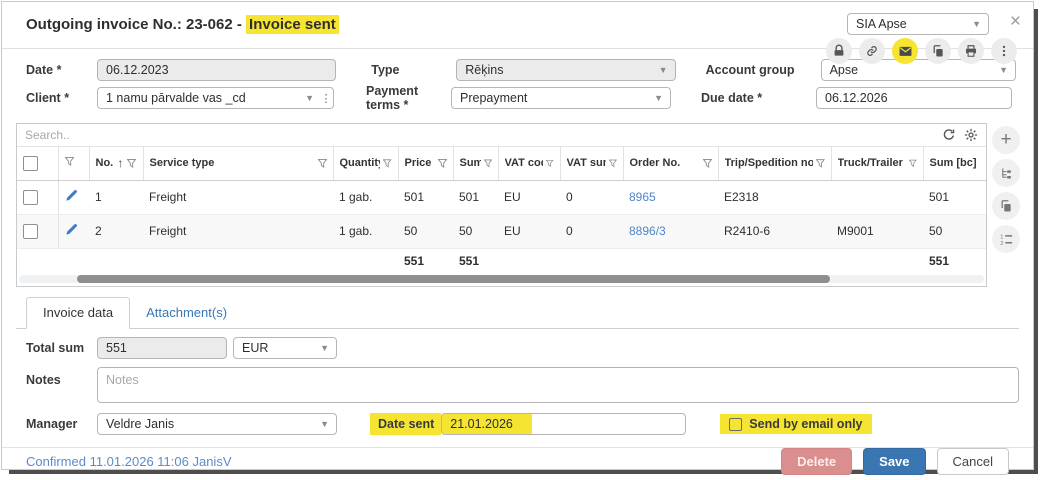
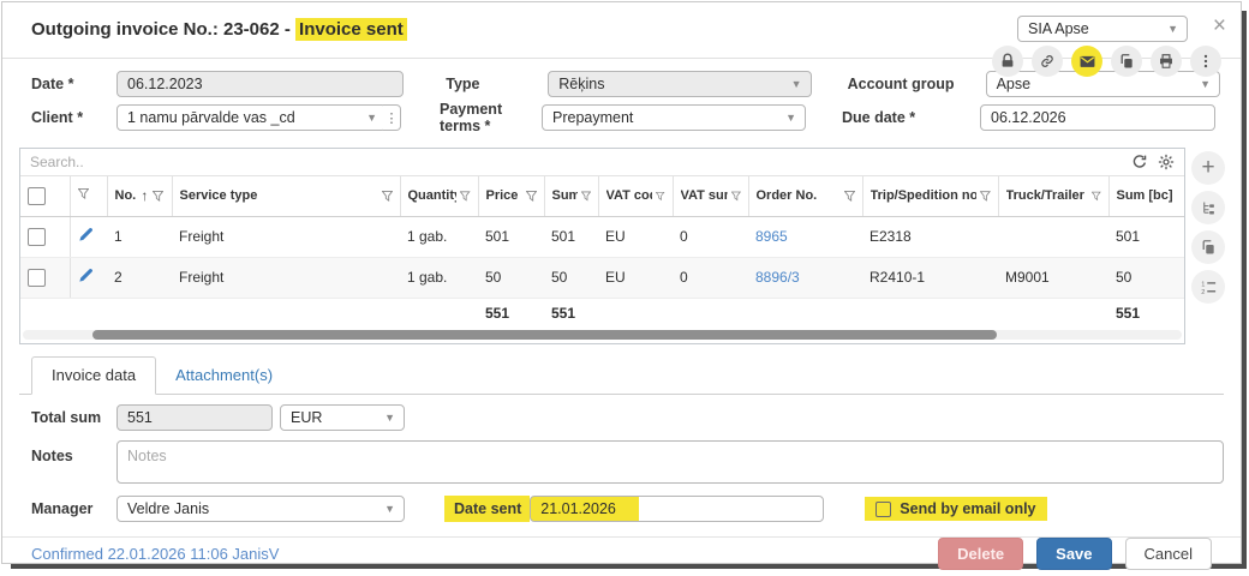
  Outgoing invoice No.: 23-062 - Invoice sent
  SIA Apse
  ▼
  ×
  Date *
  06.12.2023
  Type
  Rēķins
  ▼
  Account group
  Apse
  ▼
  Client *
  1 namu pārvalde vas _cd
  ▼
  ⋮
  Payment terms *
  Prepayment
  ▼
  Due date *
  06.12.2026
  Search..
  		No. ↑	Service type	Quantit	Price	Sum	VAT co	VAT su	Order No.	Trip/Spedition no	Truck/Trailer	Sum [bc]
  		1	Freight	1 gab.	501	501	EU	0	8965	E2318		501
- 		2	Freight	1 gab.	50	50	EU	0	8896/3	R2410-6	M9001	50
+ 		2	Freight	1 gab.	50	50	EU	0	8896/3	R2410-1	M9001	50
  					551	551						551
  +
  Invoice data
  Attachment(s)
  Total sum
  551
  EUR
  ▼
  Notes
  Notes
  Manager
  Veldre Janis
  ▼
  Date sent
  21.01.2026
  Send by email only
- Confirmed 11.01.2026 11:06 JanisV
+ Confirmed 22.01.2026 11:06 JanisV
  Delete
  Save
  Cancel
